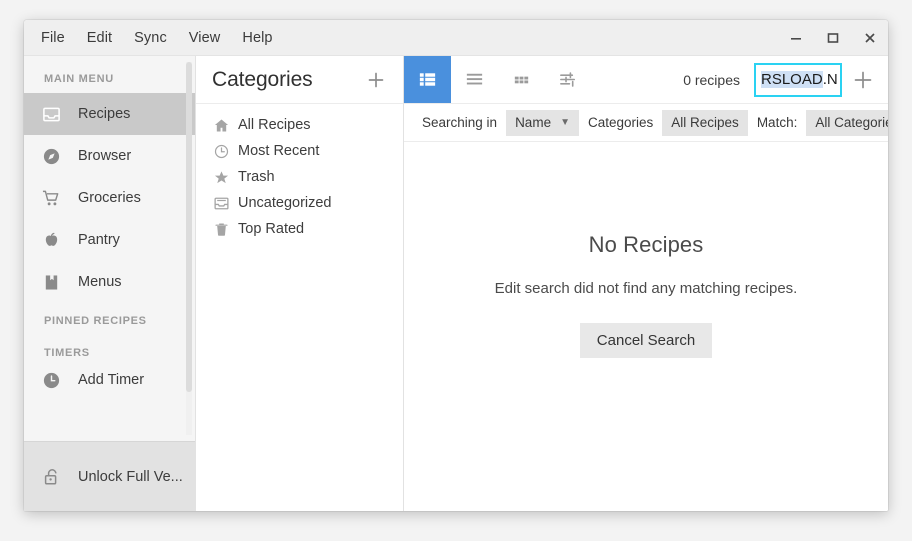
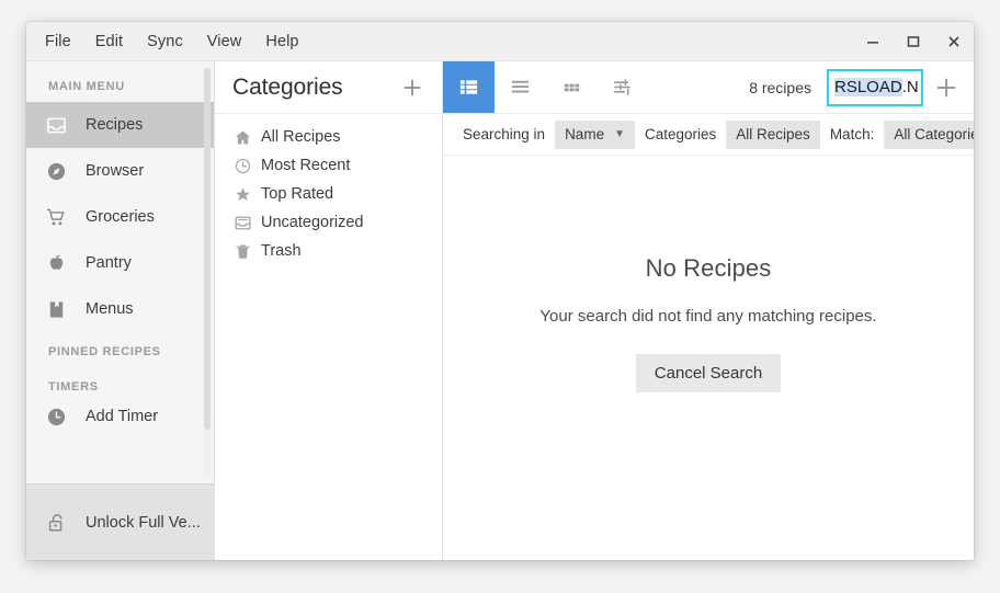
  File
  Edit
  Sync
  View
  Help
  MAIN MENU
  Recipes
  Browser
  Groceries
  Pantry
  Menus
  PINNED RECIPES
  TIMERS
  Add Timer
  Unlock Full Ve...
  Categories
  All Recipes
  Most Recent
- Trash
+ Top Rated
  Uncategorized
- Top Rated
+ Trash
- 0 recipes
+ 8 recipes
  RSLOAD
  .N
  Searching in
  Name
  ▼
  Categories
  All Recipes
  Match:
  All Categori
  No Recipes
- Edit search did not find any matching recipes.
+ Your search did not find any matching recipes.
  Cancel Search
